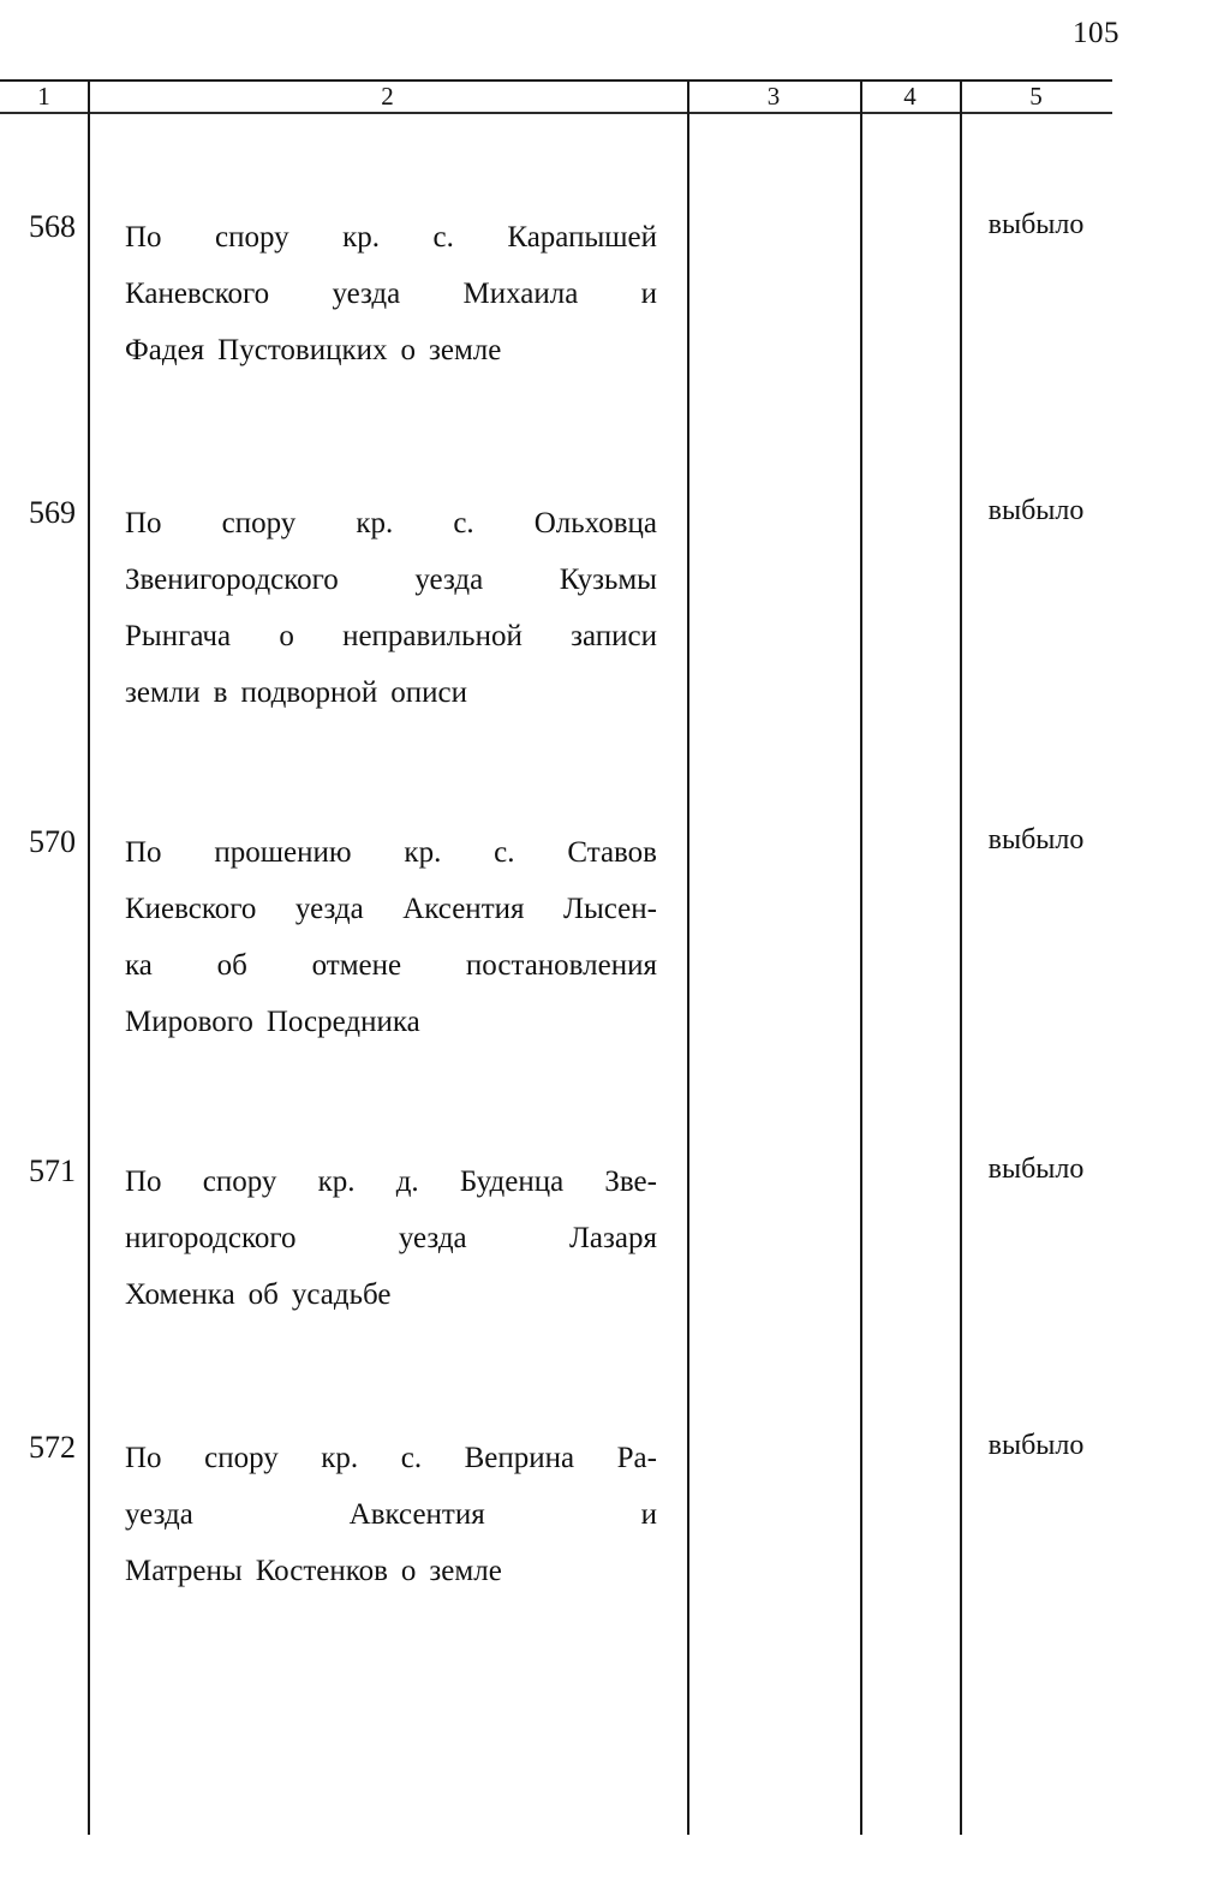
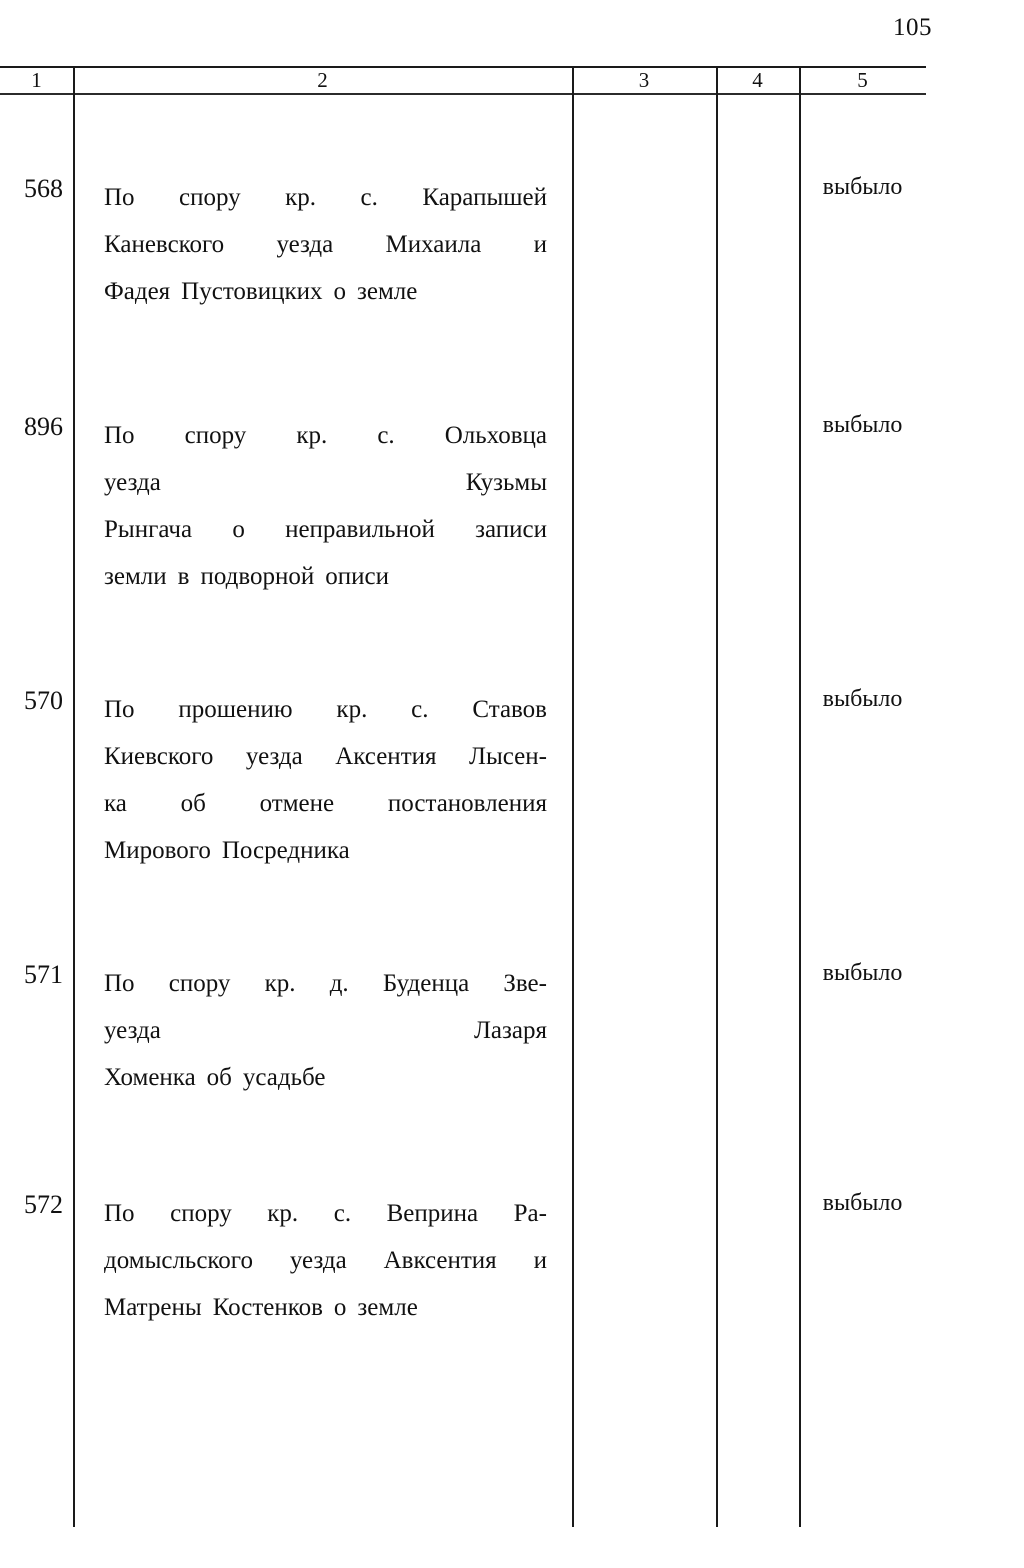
  105
  1
  2
  3
  4
  5
  568
  По
  спору
  кр.
  с.
  Карапышей
  Каневского
  уезда
  Михаила
  и
  Фадея
  Пустовицких
  о
  земле
  выбыло
- 569
+ 896
  По
  спору
  кр.
  с.
  Ольховца
- Звенигородского
  уезда
  Кузьмы
  Рынгача
  о
  неправильной
  записи
  земли
  в
  подворной
  описи
  выбыло
  570
  По
  прошению
  кр.
  с.
  Ставов
  Киевского
  уезда
  Аксентия
  Лысен-
  ка
  об
  отмене
  постановления
  Мирового
  Посредника
  выбыло
  571
  По
  спору
  кр.
  д.
  Буденца
  Зве-
- нигородского
  уезда
  Лазаря
  Хоменка
  об
  усадьбе
  выбыло
  572
  По
  спору
  кр.
  с.
  Веприна
  Ра-
+ домысльского
  уезда
  Авксентия
  и
  Матрены
  Костенков
  о
  земле
  выбыло
